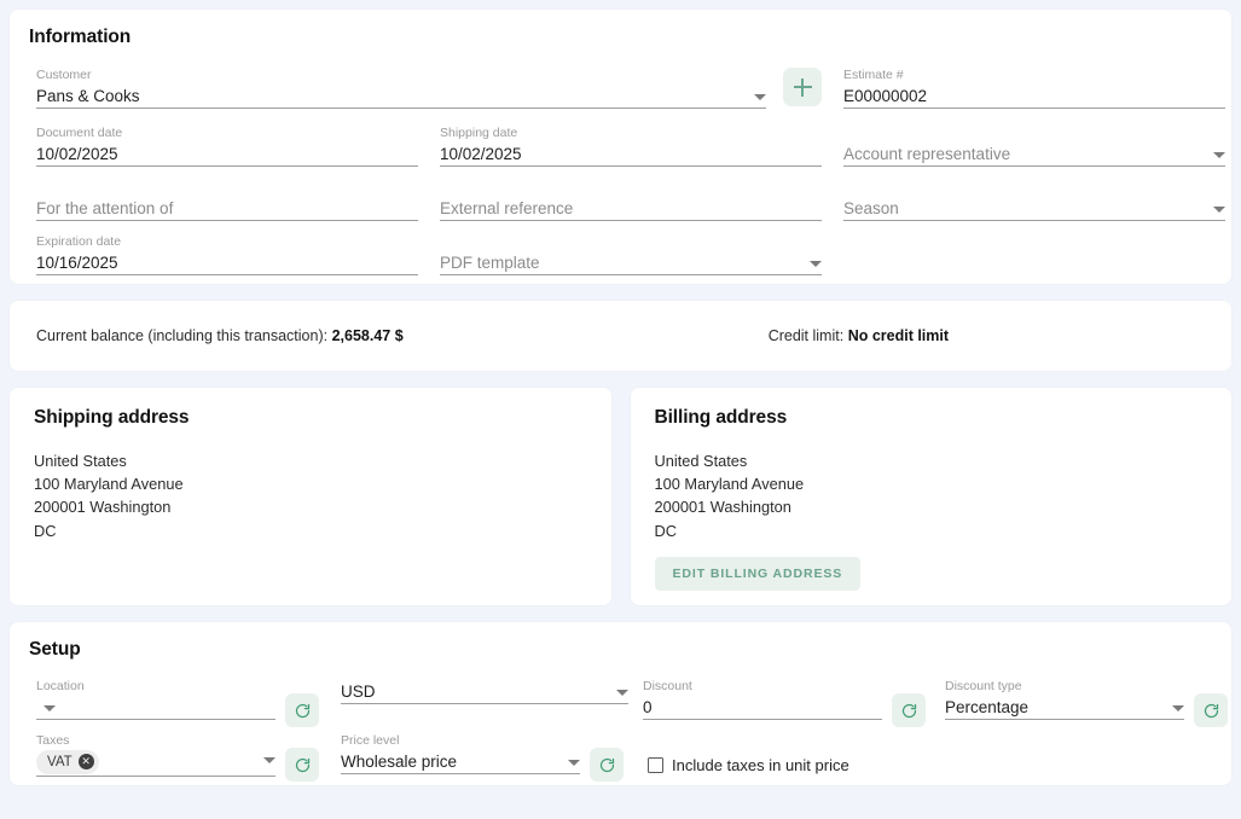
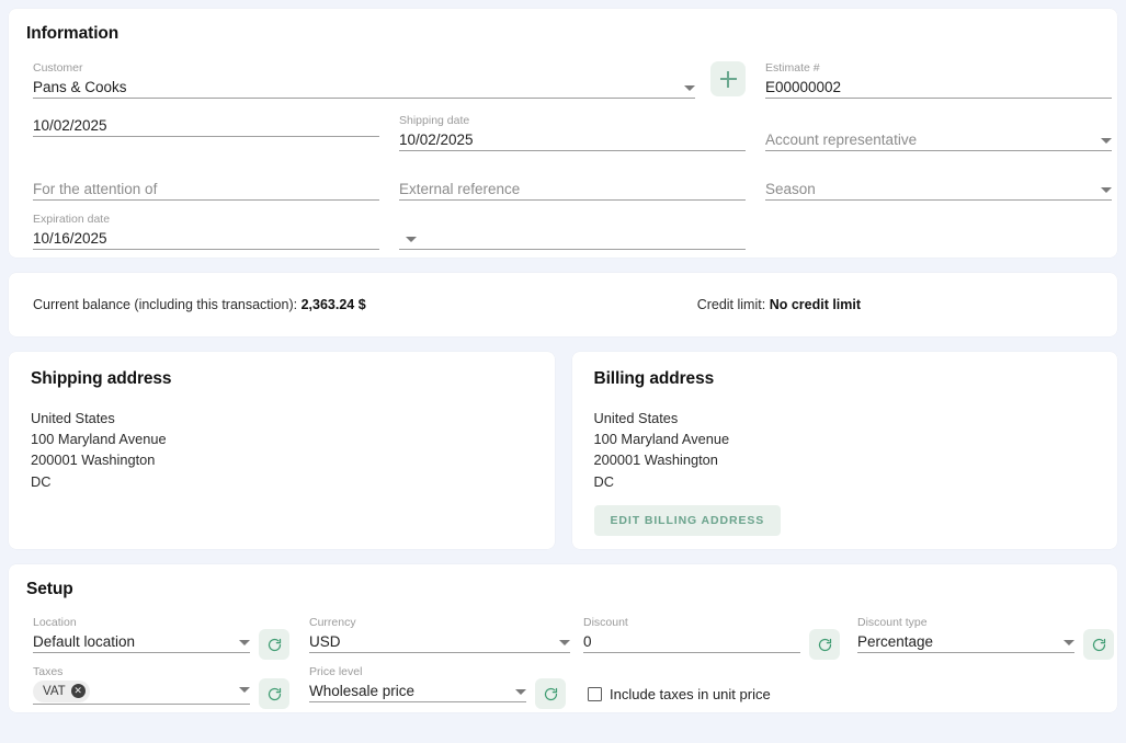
  Information
  Customer
  Pans & Cooks
  Estimate #
  E00000002
- Document date
  10/02/2025
  Shipping date
  10/02/2025
  Account representative
  For the attention of
  External reference
  Season
  Expiration date
  10/16/2025
- PDF template
- Current balance (including this transaction): 2,658.47 $
+ Current balance (including this transaction): 2,363.24 $
  Credit limit: No credit limit
  Shipping address
  United States
  100 Maryland Avenue
  200001 Washington
  DC
  Billing address
  United States
  100 Maryland Avenue
  200001 Washington
  DC
  EDIT BILLING ADDRESS
  Setup
  Location
+ Default location
+ Currency
  USD
  Discount
  0
  Discount type
  Percentage
  Taxes
  VAT
  ✕
  Price level
  Wholesale price
  Include taxes in unit price
